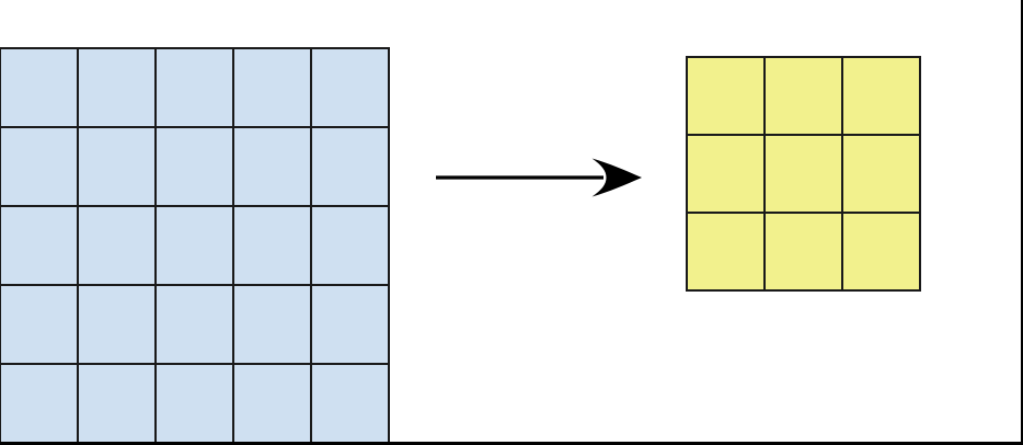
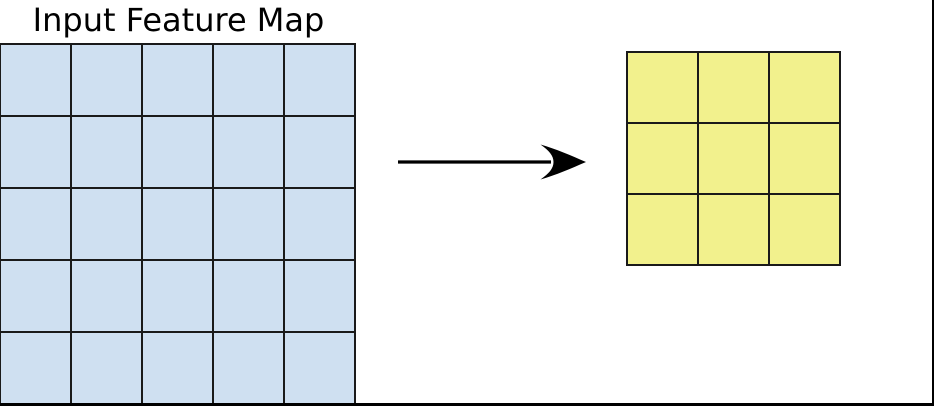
+ Input Feature Map
